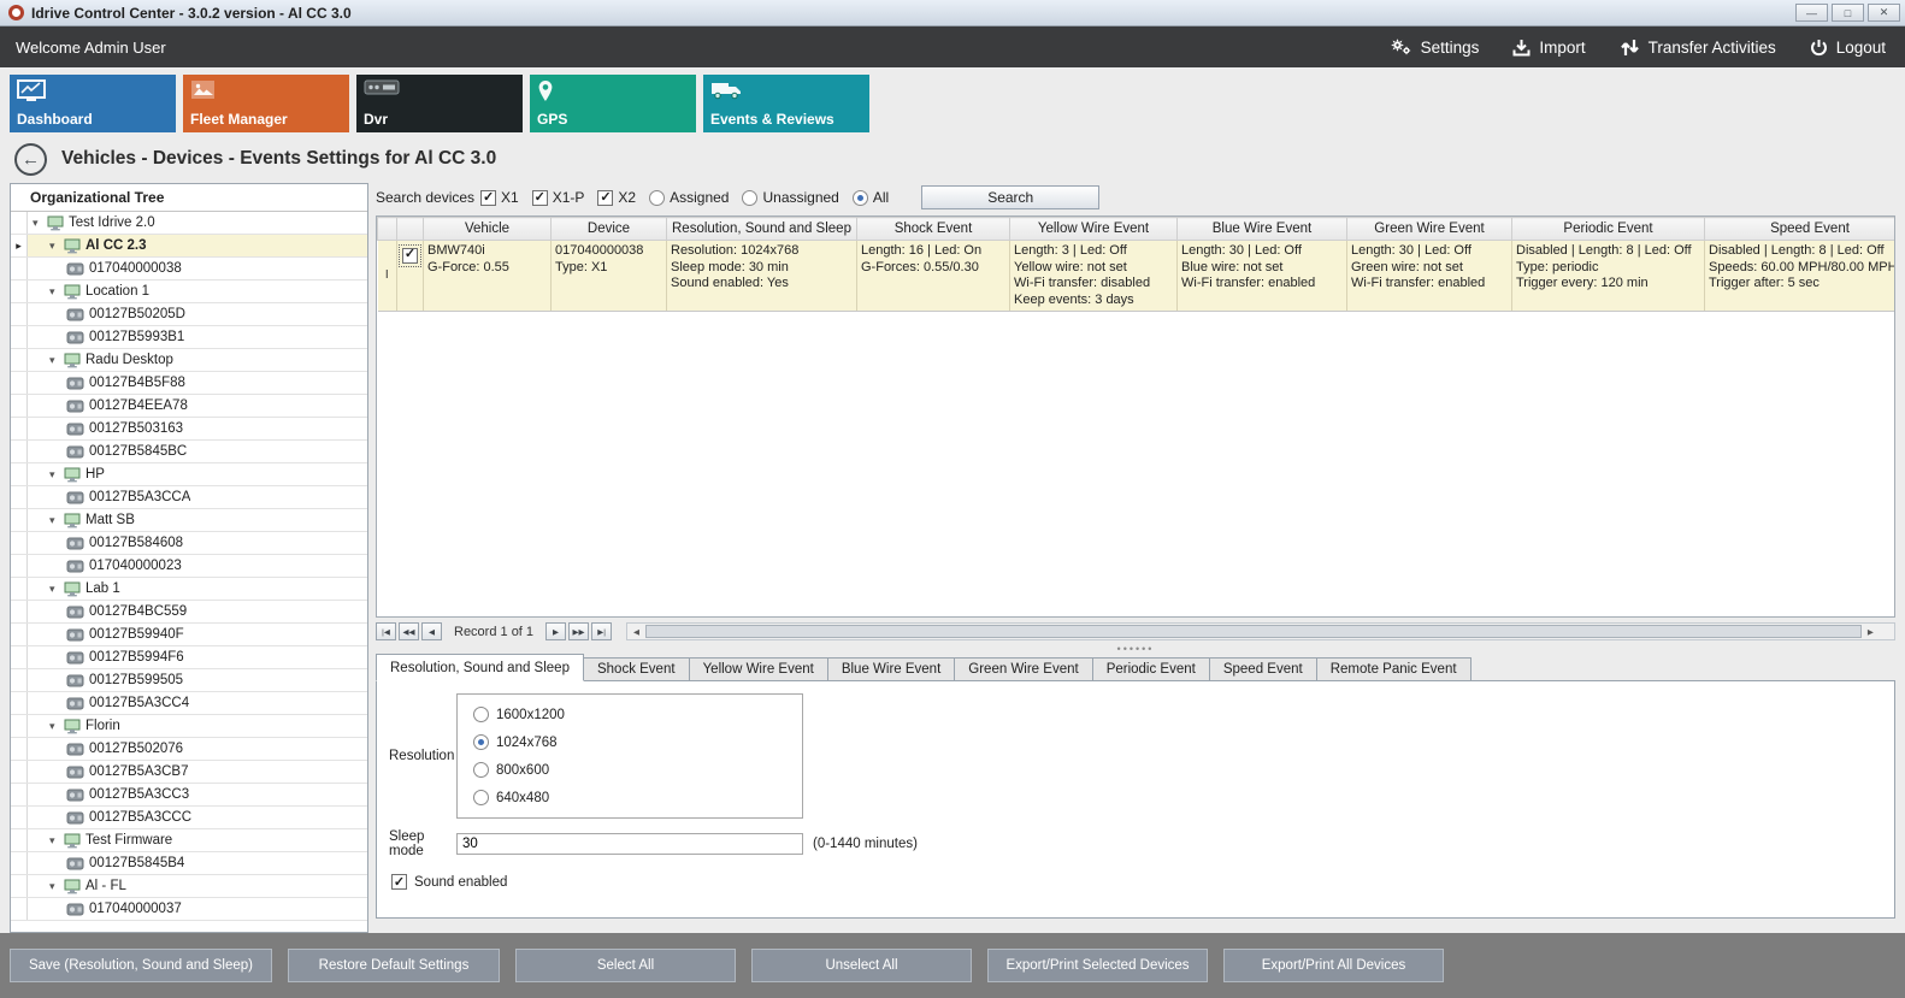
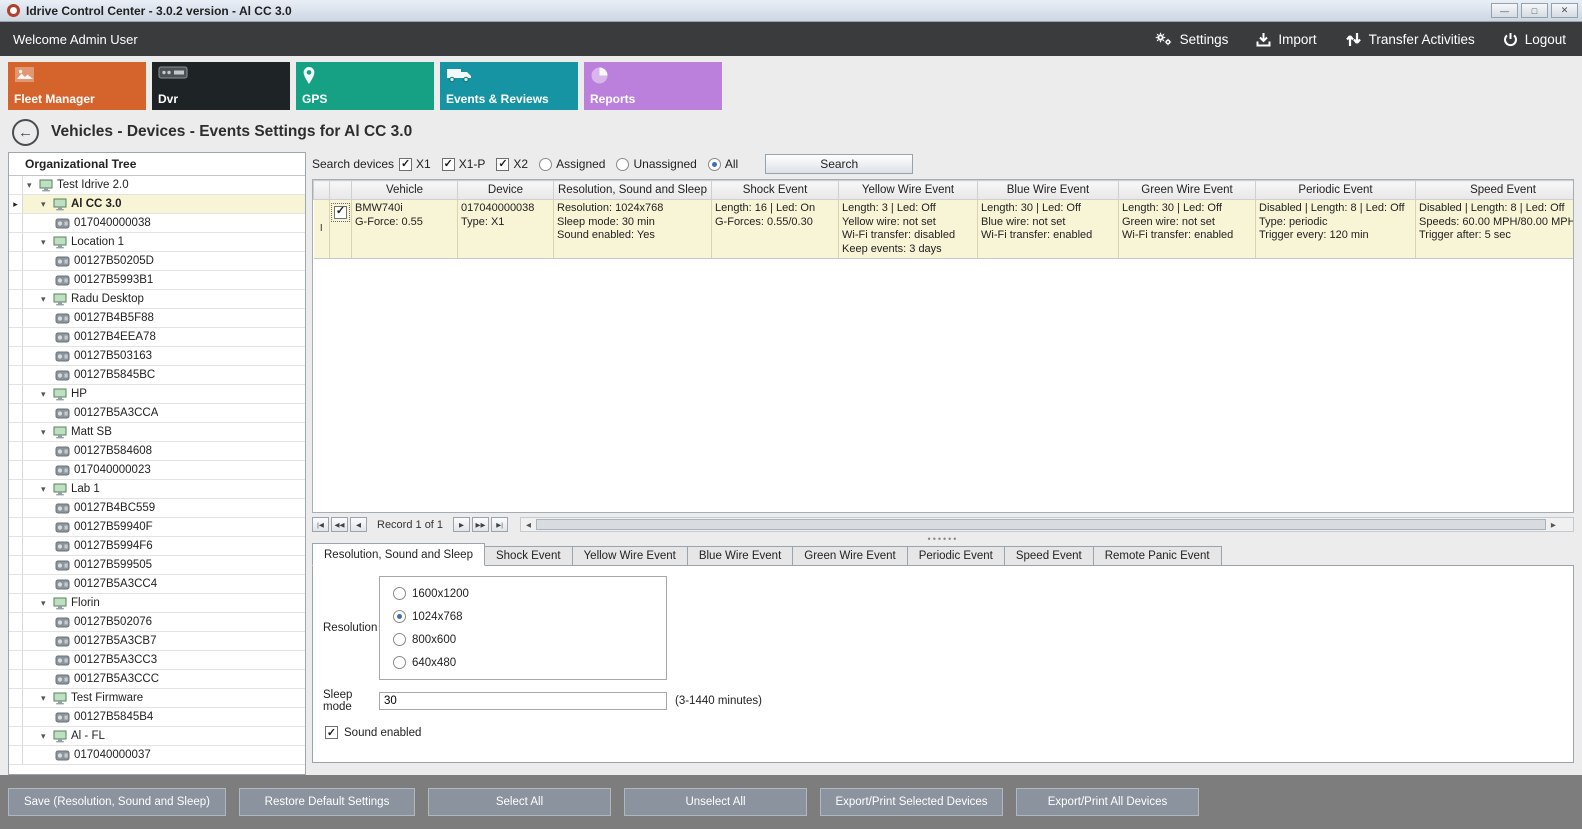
  Idrive Control Center - 3.0.2 version - Al CC 3.0
  —
  □
  ✕
  Welcome Admin User
  Settings
  Import
  Transfer Activities
  Logout
- Dashboard
  Fleet Manager
  Dvr
  GPS
  Events & Reviews
+ Reports
  ←
  Vehicles - Devices - Events Settings for Al CC 3.0
  Organizational Tree
  ▾
  Test Idrive 2.0
  ▸
  ▾
- Al CC 2.3
+ Al CC 3.0
  017040000038
  ▾
  Location 1
  00127B50205D
  00127B5993B1
  ▾
  Radu Desktop
  00127B4B5F88
  00127B4EEA78
  00127B503163
  00127B5845BC
  ▾
  HP
  00127B5A3CCA
  ▾
  Matt SB
  00127B584608
  017040000023
  ▾
  Lab 1
  00127B4BC559
  00127B59940F
  00127B5994F6
  00127B599505
  00127B5A3CC4
  ▾
  Florin
  00127B502076
  00127B5A3CB7
  00127B5A3CC3
  00127B5A3CCC
  ▾
  Test Firmware
  00127B5845B4
  ▾
  Al - FL
  017040000037
  Search devices
  X1
  X1-P
  X2
  Assigned
  Unassigned
  All
  Search
  		Vehicle	Device	Resolution, Sound and Sleep	Shock Event	Yellow Wire Event	Blue Wire Event	Green Wire Event	Periodic Event	Speed Event
  I		BMW740iG-Force: 0.55	017040000038Type: X1	Resolution: 1024x768Sleep mode: 30 minSound enabled: Yes	Length: 16 | Led: OnG-Forces: 0.55/0.30	Length: 3 | Led: OffYellow wire: not setWi-Fi transfer: disabledKeep events: 3 days	Length: 30 | Led: OffBlue wire: not setWi-Fi transfer: enabled	Length: 30 | Led: OffGreen wire: not setWi-Fi transfer: enabled	Disabled | Length: 8 | Led: OffType: periodicTrigger every: 120 min	Disabled | Length: 8 | Led: OffSpeeds: 60.00 MPH/80.00 MPHTrigger after: 5 sec
  Record 1 of 1
  ••••••
  Resolution, Sound and Sleep
  Shock Event
  Yellow Wire Event
  Blue Wire Event
  Green Wire Event
  Periodic Event
  Speed Event
  Remote Panic Event
  Resolution
  1600x1200
  1024x768
  800x600
  640x480
  Sleep mode
  30
- (0-1440 minutes)
+ (3-1440 minutes)
  Sound enabled
  Save (Resolution, Sound and Sleep)
  Restore Default Settings
  Select All
  Unselect All
  Export/Print Selected Devices
  Export/Print All Devices
